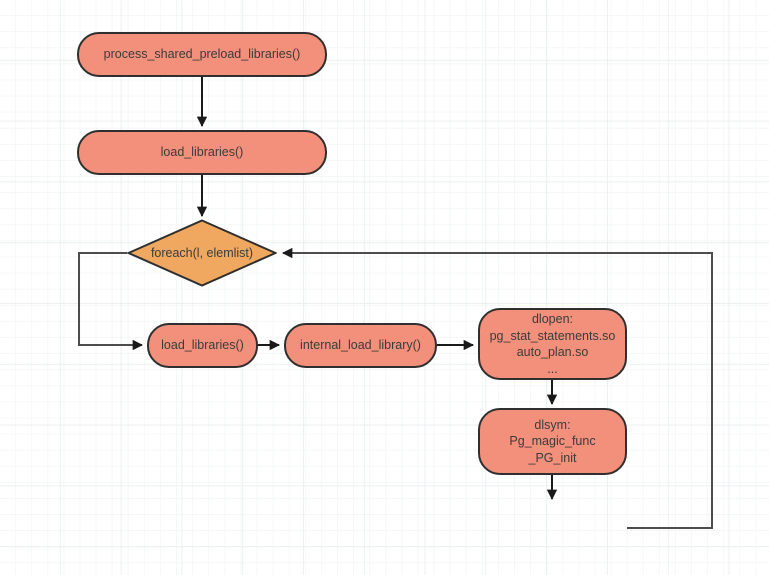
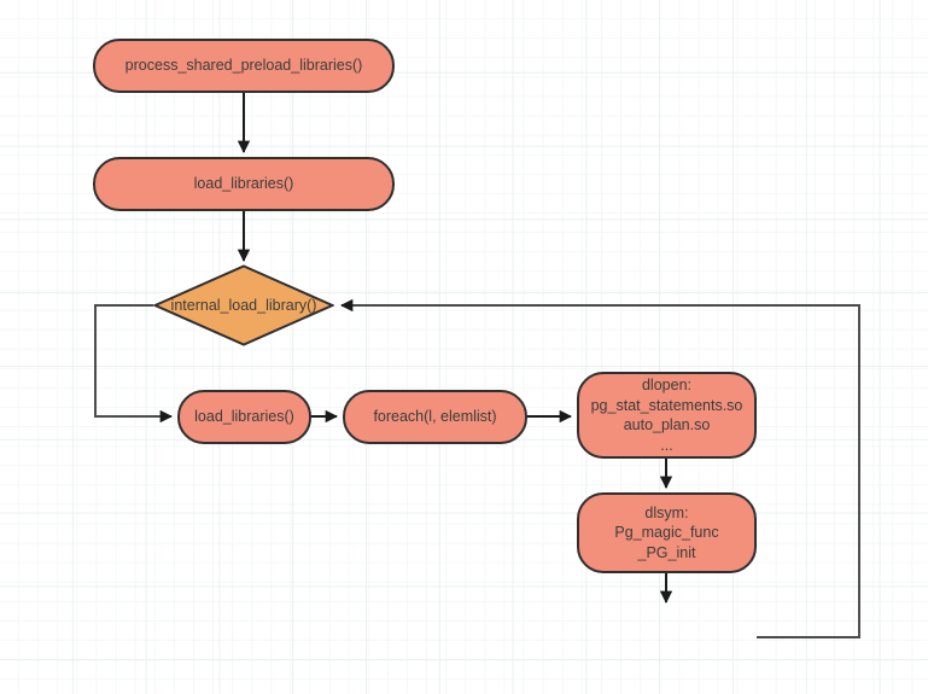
  process_shared_preload_libraries()
  load_libraries()
- foreach(l, elemlist)
+ internal_load_library()
  load_libraries()
- internal_load_library()
+ foreach(l, elemlist)
  dlopen:
  pg_stat_statements.so
  auto_plan.so
  ...
  dlsym:
  Pg_magic_func
  _PG_init
